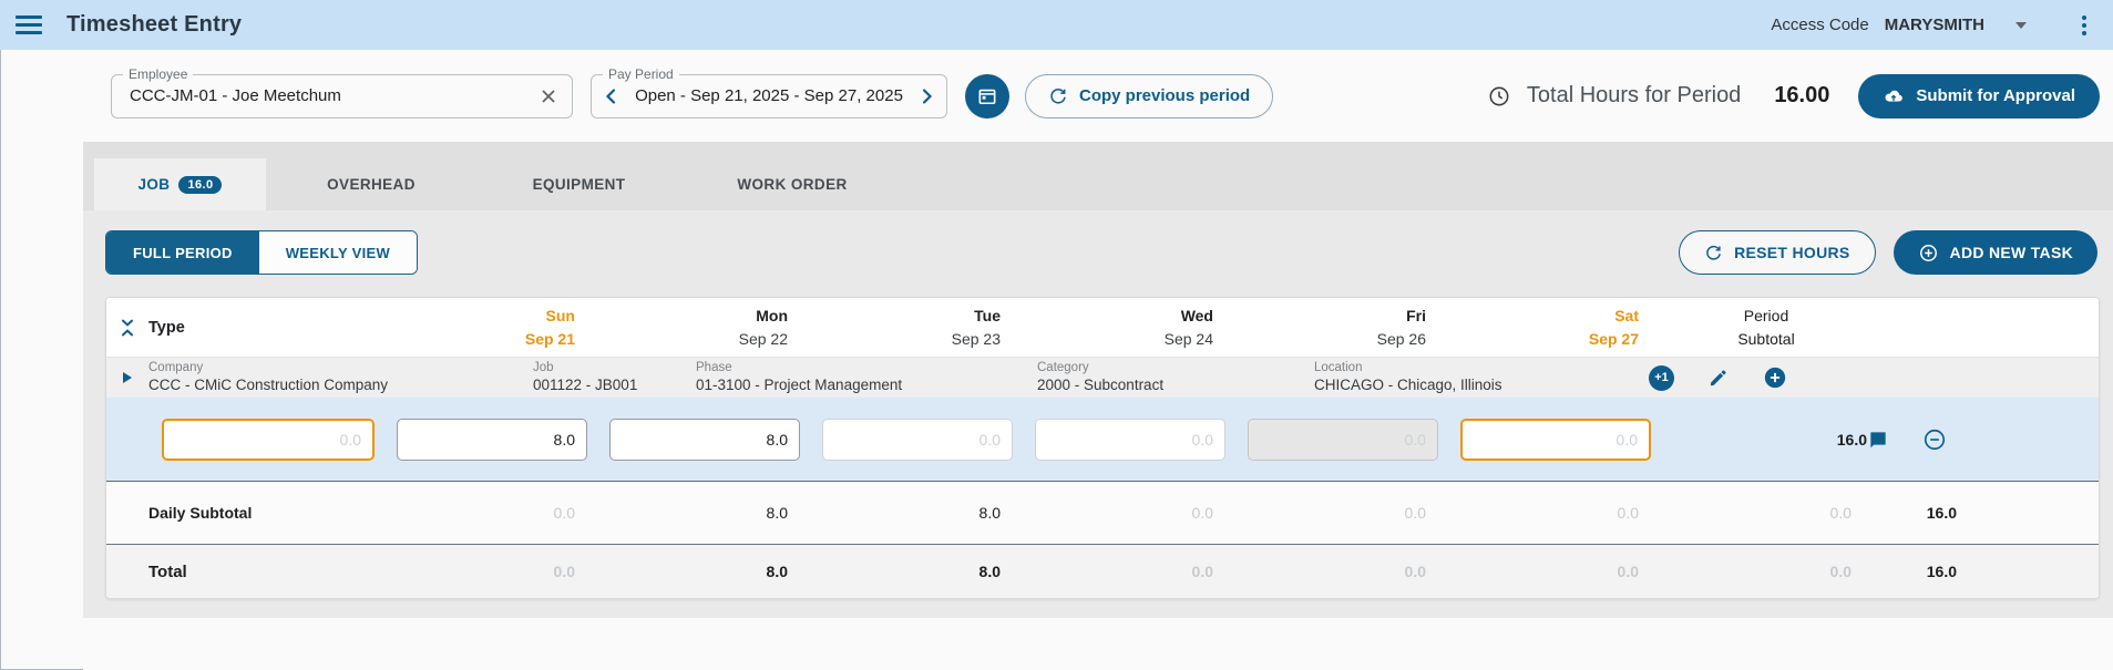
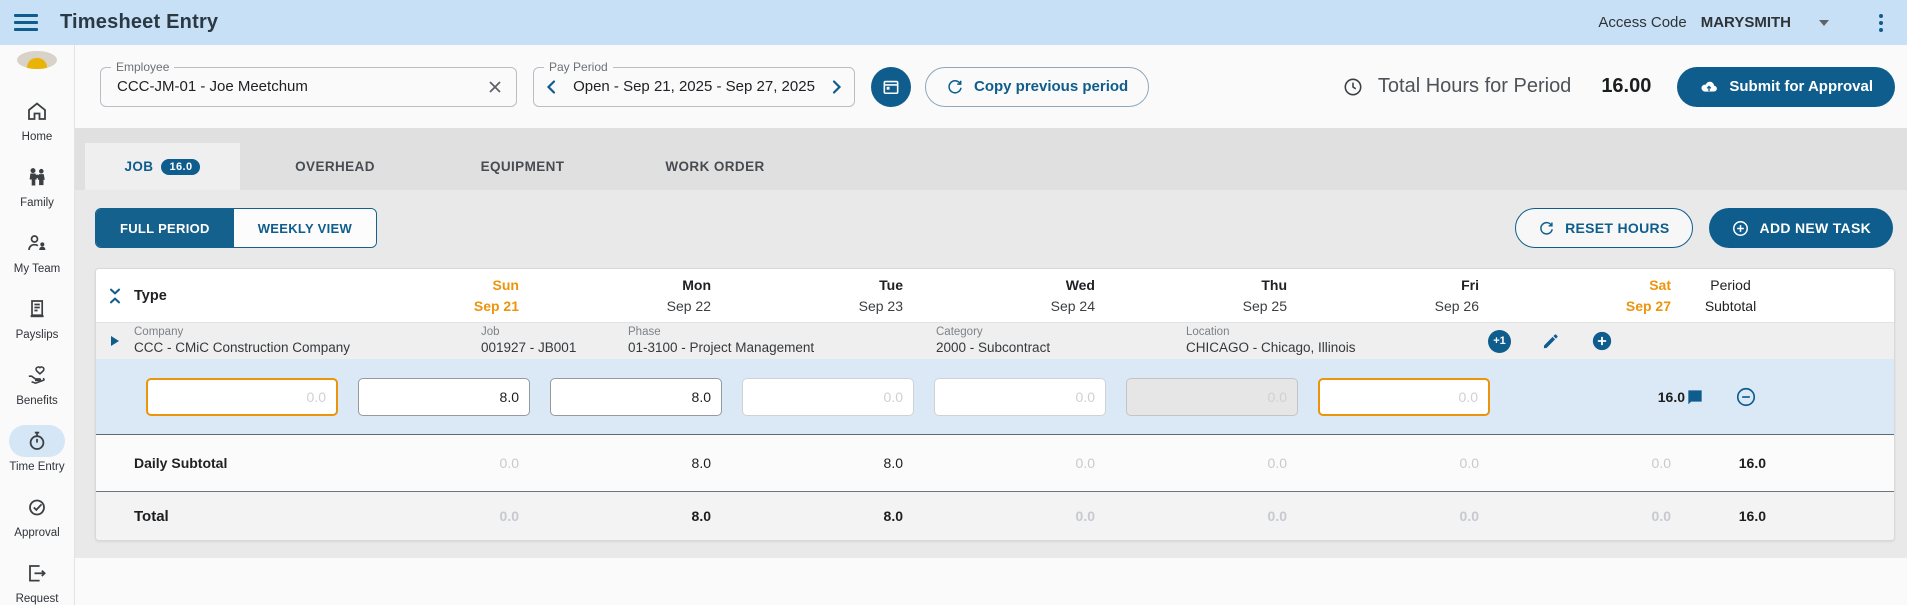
  Timesheet Entry
  Access Code
  MARYSMITH
+ Home
+ Family
+ My Team
+ Payslips
+ Benefits
+ Time Entry
+ Approval
+ Request
  Employee
  CCC-JM-01 - Joe Meetchum
  Pay Period
  Open - Sep 21, 2025 - Sep 27, 2025
  Copy previous period
  Total Hours for Period
  16.00
  Submit for Approval
  JOB
  16.0
  OVERHEAD
  EQUIPMENT
  WORK ORDER
  FULL PERIOD
  WEEKLY VIEW
  RESET HOURS
  ADD NEW TASK
  Type
  Sun
  Sep 21
  Mon
  Sep 22
  Tue
  Sep 23
  Wed
  Sep 24
+ Thu
+ Sep 25
  Fri
  Sep 26
  Sat
  Sep 27
  Period
  Subtotal
  Company
  CCC - CMiC Construction Company
  Job
- 001122 - JB001
+ 001927 - JB001
  Phase
  01-3100 - Project Management
  Category
  2000 - Subcontract
  Location
  CHICAGO - Chicago, Illinois
  +1
  0.0
  8.0
  8.0
  0.0
  0.0
  0.0
  0.0
  16.0
  Daily Subtotal
  0.0
  8.0
  8.0
  0.0
  0.0
  0.0
  0.0
  16.0
  Total
  0.0
  8.0
  8.0
  0.0
  0.0
  0.0
  0.0
  16.0
